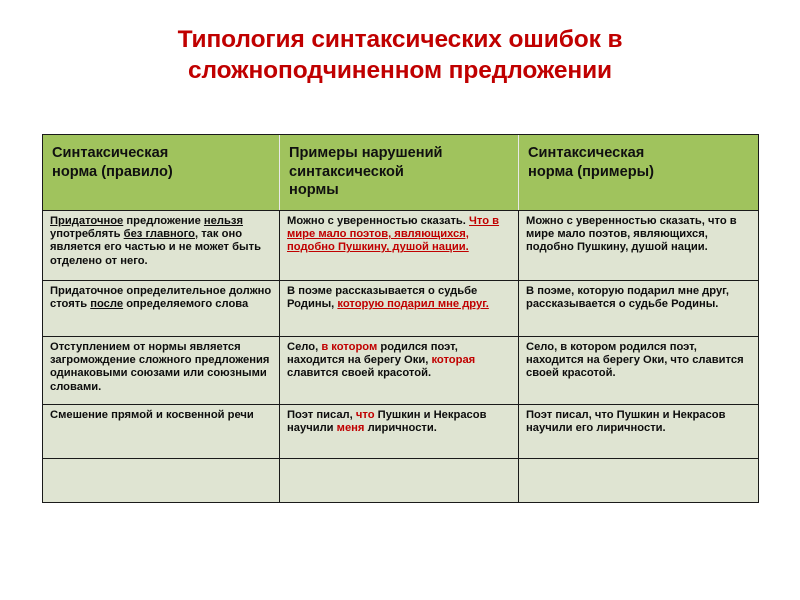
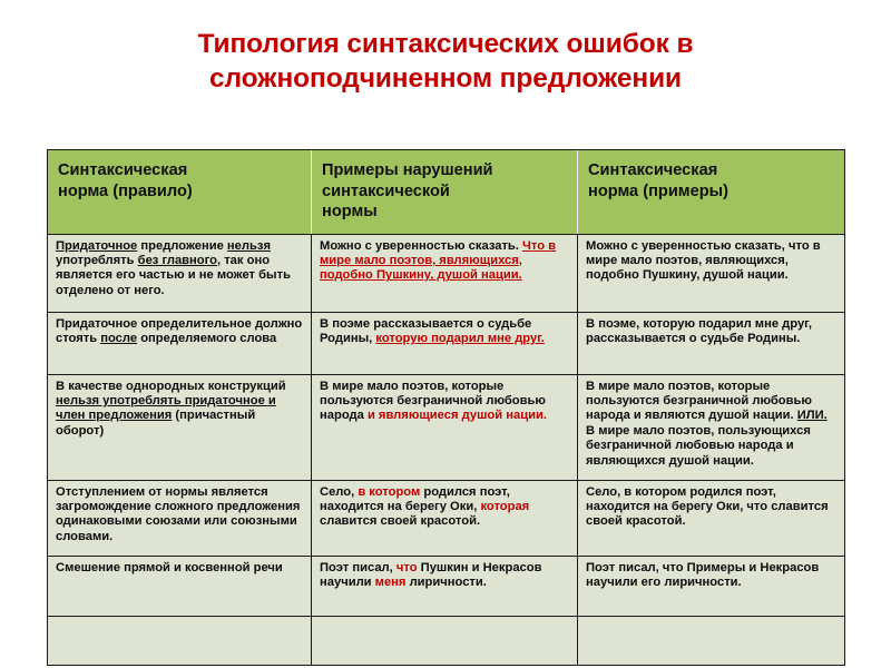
  Типология синтаксических ошибок в
  сложноподчиненном предложении
  Синтаксическая норма (правило)	Примеры нарушений синтаксической нормы	Синтаксическая норма (примеры)
  Придаточное предложение нельзя употреблять без главного, так оно является его частью и не может быть отделено от него.	Можно с уверенностью сказать. Что в мире мало поэтов, являющихся, подобно Пушкину, душой нации.	Можно с уверенностью сказать, что в мире мало поэтов, являющихся, подобно Пушкину, душой нации.
  Придаточное определительное должно стоять после определяемого слова	В поэме рассказывается о судьбе Родины, которую подарил мне друг.	В поэме, которую подарил мне друг, рассказывается о судьбе Родины.
+ В качестве однородных конструкций нельзя употреблять придаточное и член предложения (причастный оборот)	В мире мало поэтов, которые пользуются безграничной любовью народа и являющиеся душой нации.	В мире мало поэтов, которые пользуются безграничной любовью народа и являются душой нации. ИЛИ. В мире мало поэтов, пользующихся безграничной любовью народа и являющихся душой нации.
  Отступлением от нормы является загромождение сложного предложения одинаковыми союзами или союзными словами.	Село, в котором родился поэт, находится на берегу Оки, которая славится своей красотой.	Село, в котором родился поэт, находится на берегу Оки, что славится своей красотой.
- Смешение прямой и косвенной речи	Поэт писал, что Пушкин и Некрасов научили меня лиричности.	Поэт писал, что Пушкин и Некрасов научили его лиричности.
+ Смешение прямой и косвенной речи	Поэт писал, что Пушкин и Некрасов научили меня лиричности.	Поэт писал, что Примеры и Некрасов научили его лиричности.
